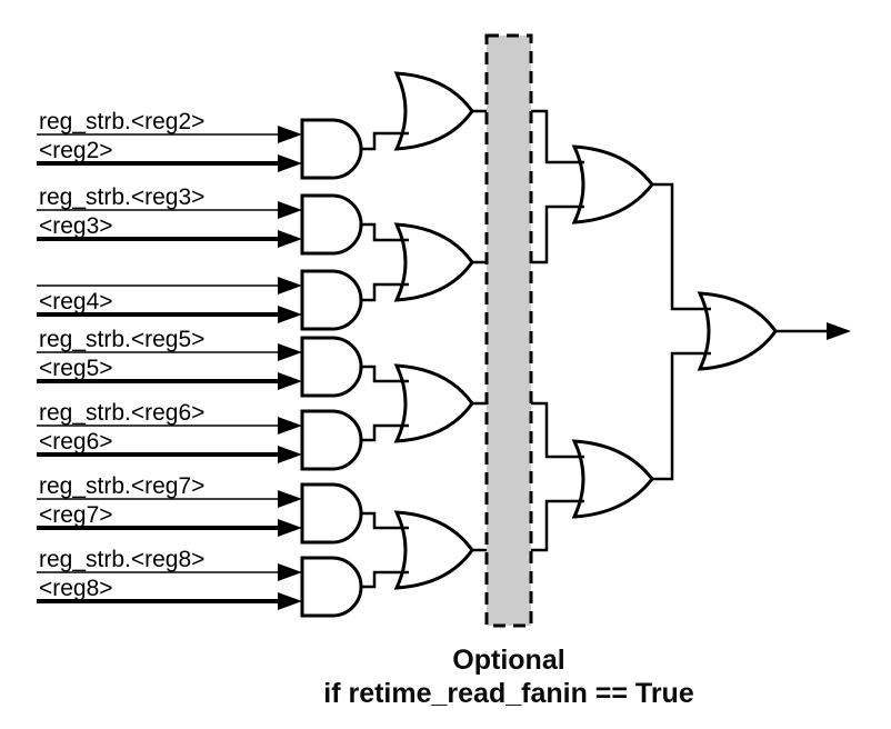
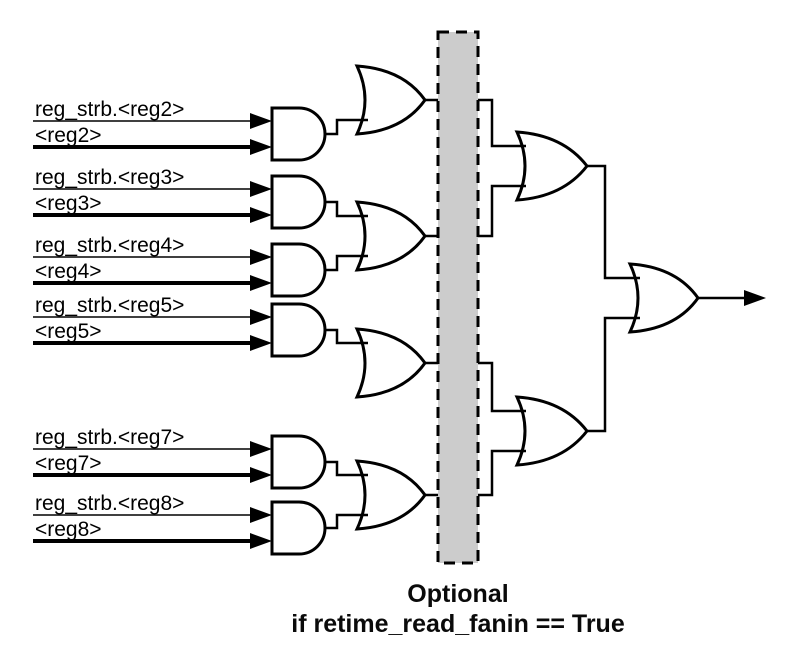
  reg_strb.<reg2>
  <reg2>
  reg_strb.<reg3>
  <reg3>
+ reg_strb.<reg4>
  <reg4>
  reg_strb.<reg5>
  <reg5>
- reg_strb.<reg6>
- <reg6>
  reg_strb.<reg7>
  <reg7>
  reg_strb.<reg8>
  <reg8>
  Optional
  if retime_read_fanin == True
